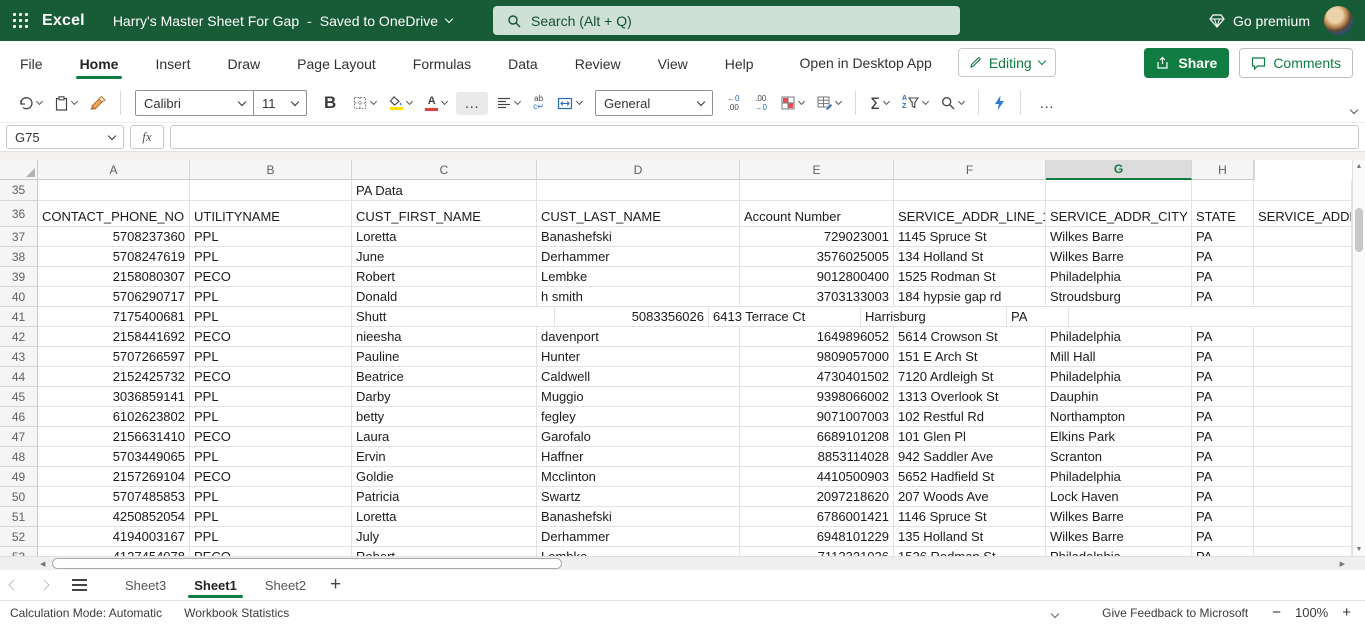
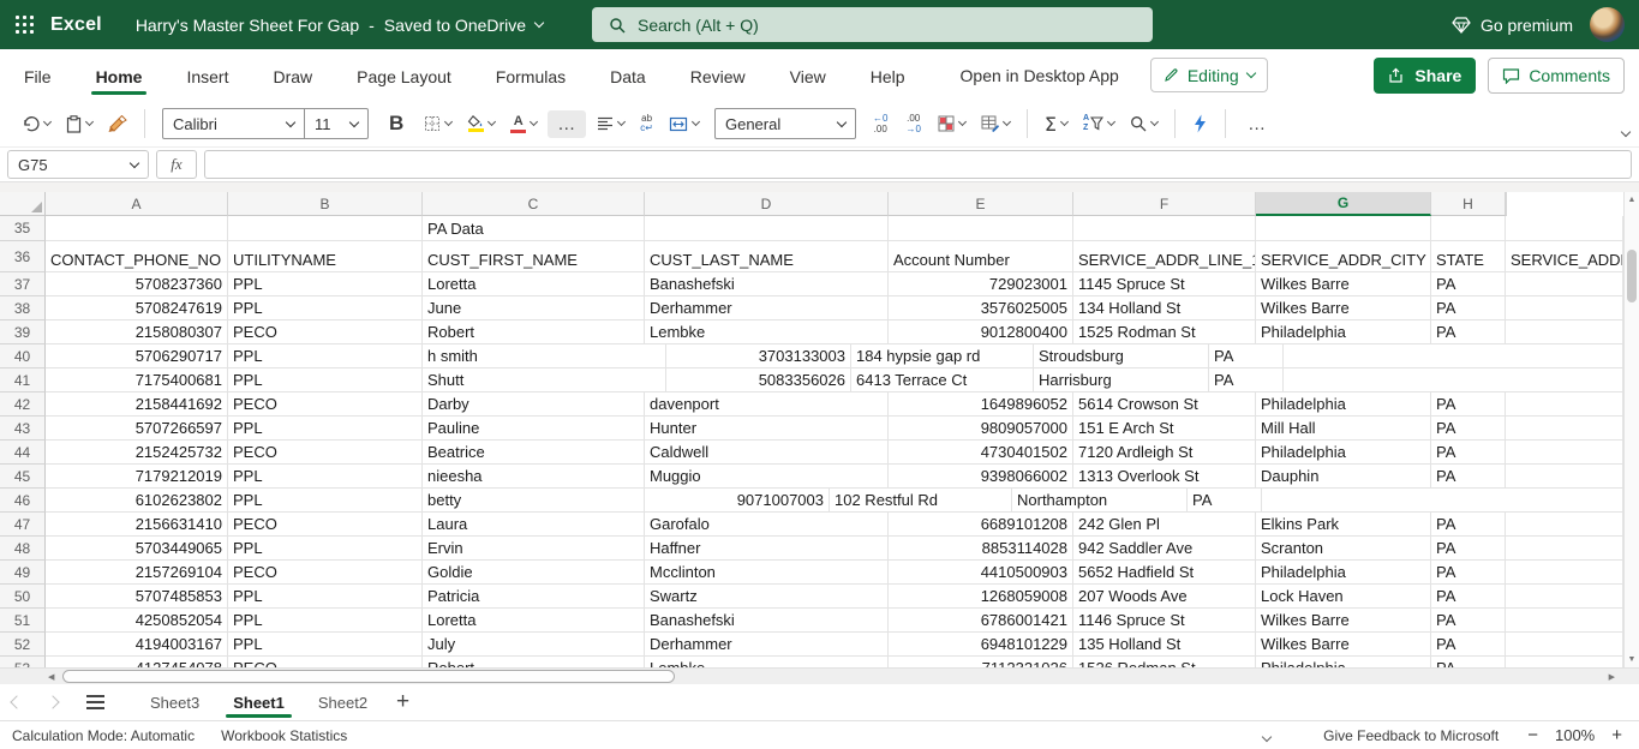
  Excel
  Harry's Master Sheet For Gap
  -
  Saved to OneDrive
  Search (Alt + Q)
  Go premium
  File
  Home
  Insert
  Draw
  Page Layout
  Formulas
  Data
  Review
  View
  Help
  Open in Desktop App
  Editing
  Share
  Comments
  Calibri
  11
  B
  A
  …
  ab
  c↵
  General
  ←0
  .00
  .00
  →0
  Σ
  …
  G75
  fx
  A
  B
  C
  D
  E
  F
  G
  H
  35
  PA Data
  36
  CONTACT_PHONE_NO
  UTILITYNAME
  CUST_FIRST_NAME
  CUST_LAST_NAME
  Account Number
  SERVICE_ADDR_LINE_
  SERVICE_ADDR_CITY
  STATE
  SERVICE_ADD
  37
  5708237360
  PPL
  Loretta
  Banashefski
  729023001
  1145 Spruce St
  Wilkes Barre
  PA
  38
  5708247619
  PPL
  June
  Derhammer
  3576025005
  134 Holland St
  Wilkes Barre
  PA
  39
  2158080307
  PECO
  Robert
  Lembke
  9012800400
  1525 Rodman St
  Philadelphia
  PA
  40
  5706290717
  PPL
- Donald
  h smith
  3703133003
  184 hypsie gap rd
  Stroudsburg
  PA
  41
  7175400681
  PPL
  Shutt
  5083356026
  6413 Terrace Ct
  Harrisburg
  PA
  42
  2158441692
  PECO
- nieesha
+ Darby
  davenport
  1649896052
  5614 Crowson St
  Philadelphia
  PA
  43
  5707266597
  PPL
  Pauline
  Hunter
  9809057000
  151 E Arch St
  Mill Hall
  PA
  44
  2152425732
  PECO
  Beatrice
  Caldwell
  4730401502
  7120 Ardleigh St
  Philadelphia
  PA
  45
- 3036859141
+ 7179212019
  PPL
- Darby
+ nieesha
  Muggio
  9398066002
  1313 Overlook St
  Dauphin
  PA
  46
  6102623802
  PPL
  betty
- fegley
  9071007003
  102 Restful Rd
  Northampton
  PA
  47
  2156631410
  PECO
  Laura
  Garofalo
  6689101208
- 101 Glen Pl
+ 242 Glen Pl
  Elkins Park
  PA
  48
  5703449065
  PPL
  Ervin
  Haffner
  8853114028
  942 Saddler Ave
  Scranton
  PA
  49
  2157269104
  PECO
  Goldie
  Mcclinton
  4410500903
  5652 Hadfield St
  Philadelphia
  PA
  50
  5707485853
  PPL
  Patricia
  Swartz
- 2097218620
+ 1268059008
  207 Woods Ave
  Lock Haven
  PA
  51
  4250852054
  PPL
  Loretta
  Banashefski
  6786001421
  1146 Spruce St
  Wilkes Barre
  PA
  52
  4194003167
  PPL
  July
  Derhammer
  6948101229
  135 Holland St
  Wilkes Barre
  PA
  Sheet3
  Sheet1
  Sheet2
  +
  Calculation Mode: Automatic
  Workbook Statistics
  Give Feedback to Microsoft
  −
  100%
  +
